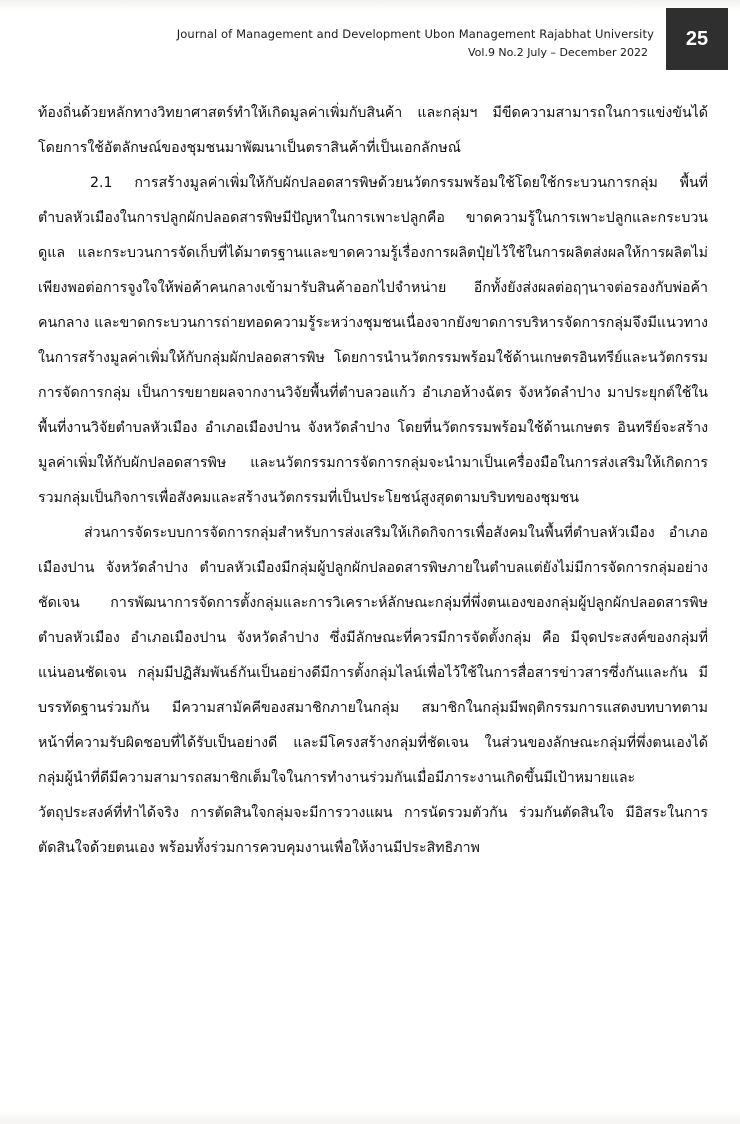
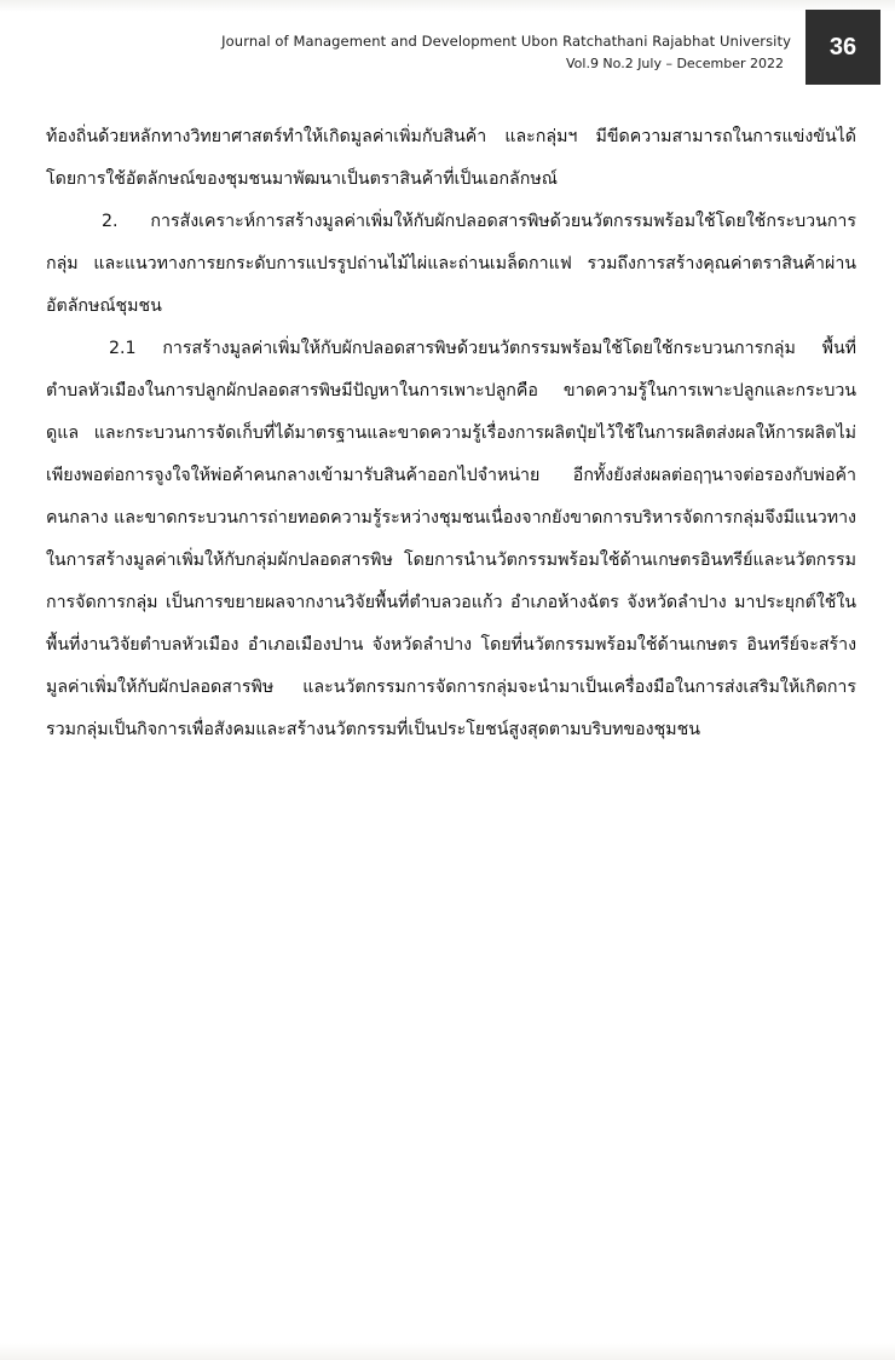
- Journal of Management and Development Ubon Management Rajabhat University
+ Journal of Management and Development Ubon Ratchathani Rajabhat University
  Vol.9 No.2 July – December 2022
- 25
+ 36
  ท้องถิ่นด้วยหลักทางวิทยาศาสตร์ทำให้เกิดมูลค่าเพิ่มกับสินค้า และกลุ่มฯ มีขีดความสามารถในการแข่งขันได้โดยการใช้อัตลักษณ์ของชุมชนมาพัฒนาเป็นตราสินค้าที่เป็นเอกลักษณ์
+ 2. การสังเคราะห์การสร้างมูลค่าเพิ่มให้กับผักปลอดสารพิษด้วยนวัตกรรมพร้อมใช้โดยใช้กระบวนการกลุ่ม และแนวทางการยกระดับการแปรรูปถ่านไม้ไผ่และถ่านเมล็ดกาแฟ รวมถึงการสร้างคุณค่าตราสินค้าผ่านอัตลักษณ์ชุมชน
  2.1 การสร้างมูลค่าเพิ่มให้กับผักปลอดสารพิษด้วยนวัตกรรมพร้อมใช้โดยใช้กระบวนการกลุ่ม พื้นที่ตำบลหัวเมืองในการปลูกผักปลอดสารพิษมีปัญหาในการเพาะปลูกคือ ขาดความรู้ในการเพาะปลูกและกระบวนดูแล และกระบวนการจัดเก็บที่ได้มาตรฐานและขาดความรู้เรื่องการผลิตปุ๋ยไว้ใช้ในการผลิตส่งผลให้การผลิตไม่เพียงพอต่อการจูงใจให้พ่อค้าคนกลางเข้ามารับสินค้าออกไปจำหน่าย อีกทั้งยังส่งผลต่อฤๅนาจต่อรองกับพ่อค้าคนกลาง และขาดกระบวนการถ่ายทอดความรู้ระหว่างชุมชนเนื่องจากยังขาดการบริหารจัดการกลุ่มจึงมีแนวทางในการสร้างมูลค่าเพิ่มให้กับกลุ่มผักปลอดสารพิษ โดยการนำนวัตกรรมพร้อมใช้ด้านเกษตรอินทรีย์และนวัตกรรมการจัดการกลุ่ม เป็นการขยายผลจากงานวิจัยพื้นที่ตำบลวอแก้ว อำเภอห้างฉัตร จังหวัดลำปาง มาประยุกต์ใช้ในพื้นที่งานวิจัยตำบลหัวเมือง อำเภอเมืองปาน จังหวัดลำปาง โดยที่นวัตกรรมพร้อมใช้ด้านเกษตร อินทรีย์จะสร้างมูลค่าเพิ่มให้กับผักปลอดสารพิษ และนวัตกรรมการจัดการกลุ่มจะนำมาเป็นเครื่องมือในการส่งเสริมให้เกิดการรวมกลุ่มเป็นกิจการเพื่อสังคมและสร้างนวัตกรรมที่เป็นประโยชน์สูงสุดตามบริบทของชุมชน
- ส่วนการจัดระบบการจัดการกลุ่มสำหรับการส่งเสริมให้เกิดกิจการเพื่อสังคมในพื้นที่ตำบลหัวเมือง อำเภอเมืองปาน จังหวัดลำปาง ตำบลหัวเมืองมีกลุ่มผู้ปลูกผักปลอดสารพิษภายในตำบลแต่ยังไม่มีการจัดการกลุ่มอย่างชัดเจน การพัฒนาการจัดการตั้งกลุ่มและการวิเคราะห์ลักษณะกลุ่มที่พึ่งตนเองของกลุ่มผู้ปลูกผักปลอดสารพิษตำบลหัวเมือง อำเภอเมืองปาน จังหวัดลำปาง ซึ่งมีลักษณะที่ควรมีการจัดตั้งกลุ่ม คือ มีจุดประสงค์ของกลุ่มที่แน่นอนชัดเจน กลุ่มมีปฏิสัมพันธ์กันเป็นอย่างดีมีการตั้งกลุ่มไลน์เพื่อไว้ใช้ในการสื่อสารข่าวสารซึ่งกันและกัน มีบรรทัดฐานร่วมกัน มีความสามัคคีของสมาชิกภายในกลุ่ม สมาชิกในกลุ่มมีพฤติกรรมการแสดงบทบาทตามหน้าที่ความรับผิดชอบที่ได้รับเป็นอย่างดี และมีโครงสร้างกลุ่มที่ชัดเจน ในส่วนของลักษณะกลุ่มที่พึ่งตนเองได้กลุ่มผู้นำที่ดีมีความสามารถสมาชิกเต็มใจในการทำงานร่วมกันเมื่อมีภาระงานเกิดขึ้นมีเป้าหมายและวัตถุประสงค์ที่ทำได้จริง การตัดสินใจกลุ่มจะมีการวางแผน การนัดรวมตัวกัน ร่วมกันตัดสินใจ มีอิสระในการตัดสินใจด้วยตนเอง พร้อมทั้งร่วมการควบคุมงานเพื่อให้งานมีประสิทธิภาพ
